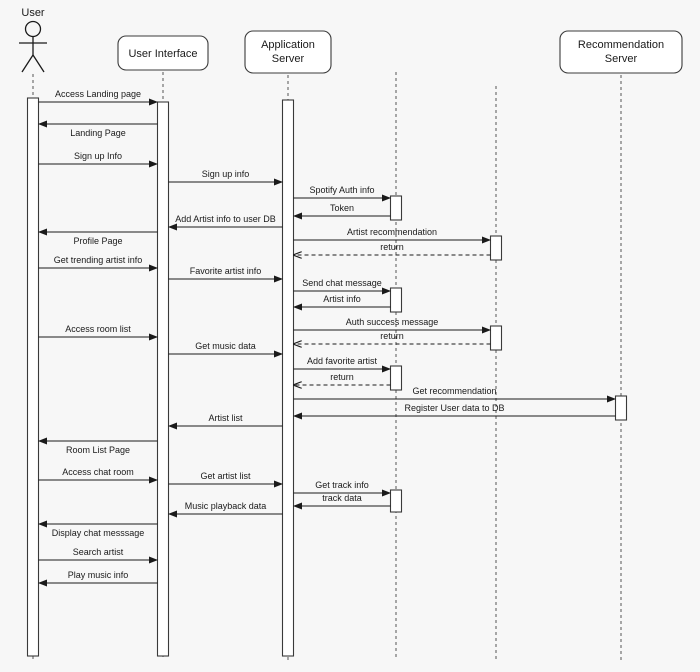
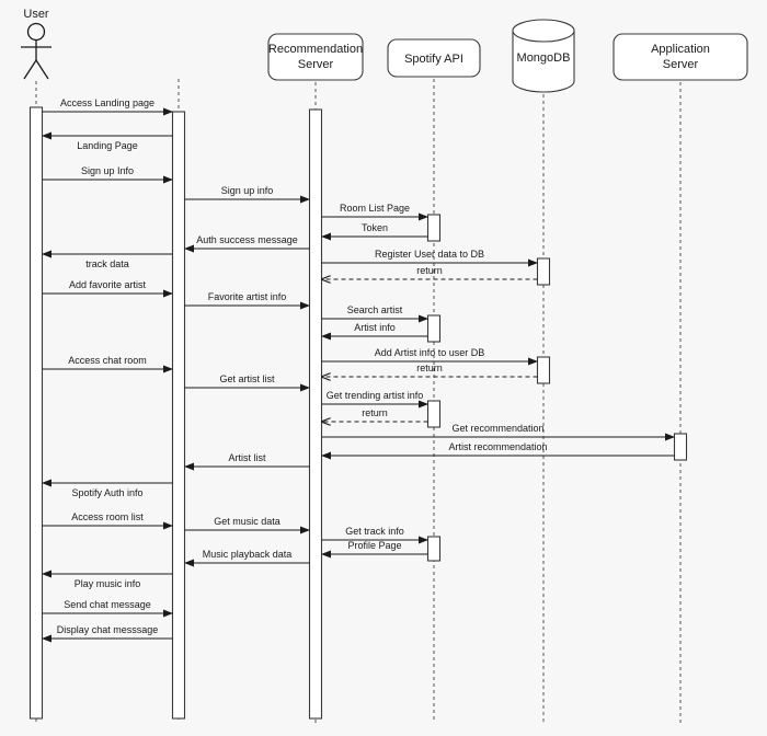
  User
- User Interface
- Application
+ Recommendation
  Server
+ Spotify API
+ MongoDB
- Recommendation
+ Application
  Server
  Access Landing page
  Landing Page
  Sign up Info
  Sign up info
- Spotify Auth info
+ Room List Page
  Token
- Add Artist info to user DB
+ Auth success message
- Artist recommendation
+ Register User data to DB
- Profile Page
+ track data
  return
- Get trending artist info
+ Add favorite artist
  Favorite artist info
- Send chat message
+ Search artist
  Artist info
- Auth success message
+ Add Artist info to user DB
- Access room list
+ Access chat room
  return
- Get music data
+ Get artist list
- Add favorite artist
+ Get trending artist info
  return
  Get recommendation
- Register User data to DB
+ Artist recommendation
  Artist list
- Room List Page
+ Spotify Auth info
- Access chat room
+ Access room list
- Get artist list
+ Get music data
  Get track info
- track data
+ Profile Page
  Music playback data
- Display chat messsage
+ Play music info
- Search artist
+ Send chat message
- Play music info
+ Display chat messsage
